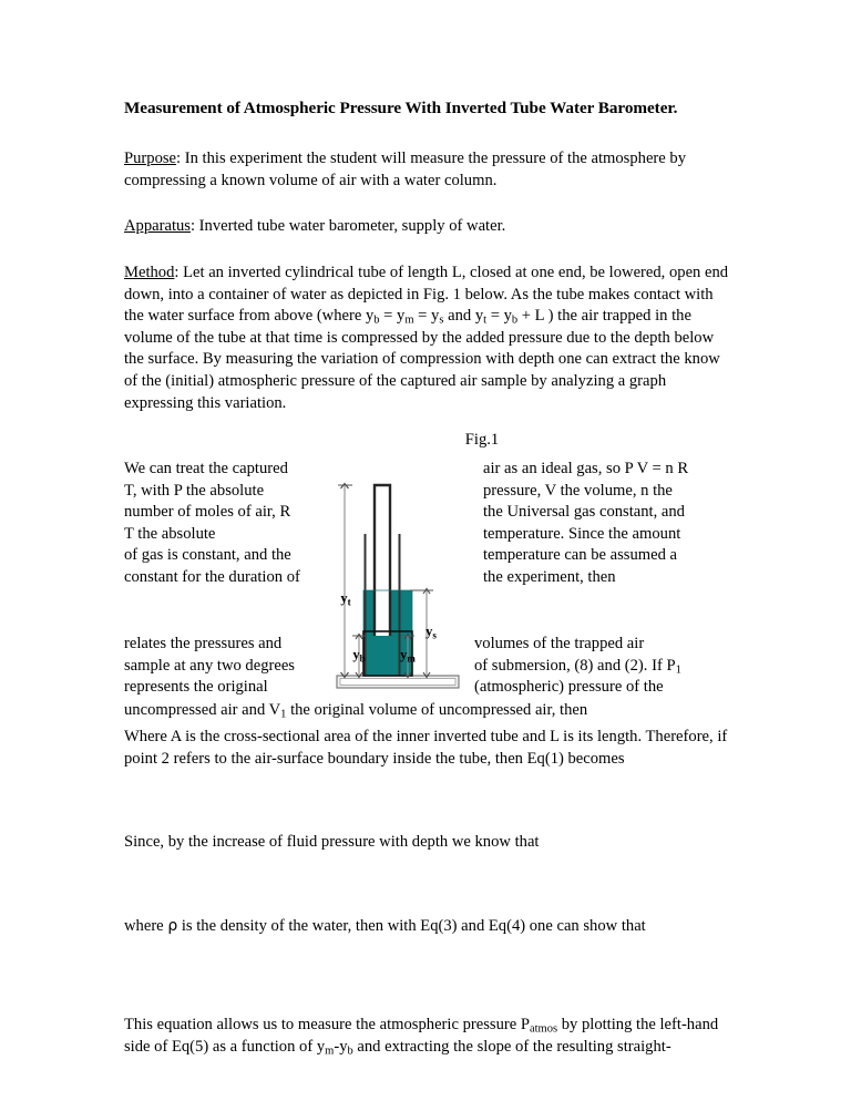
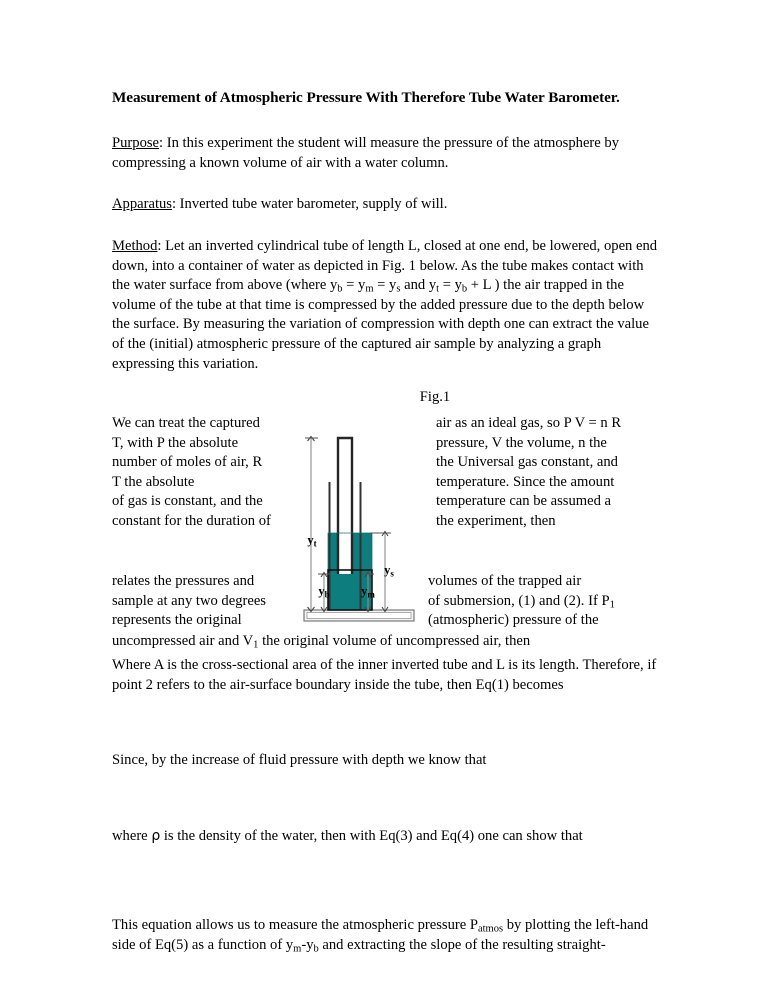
- Measurement of Atmospheric Pressure With Inverted Tube Water Barometer.
+ Measurement of Atmospheric Pressure With Therefore Tube Water Barometer.
  Purpose: In this experiment the student will measure the pressure of the atmosphere by compressing a known volume of air with a water column.
- Apparatus: Inverted tube water barometer, supply of water.
+ Apparatus: Inverted tube water barometer, supply of will.
- Method: Let an inverted cylindrical tube of length L, closed at one end, be lowered, open end down, into a container of water as depicted in Fig. 1 below. As the tube makes contact with the water surface from above (where yb = ym = ys and yt = yb + L ) the air trapped in the volume of the tube at that time is compressed by the added pressure due to the depth below the surface. By measuring the variation of compression with depth one can extract the know of the (initial) atmospheric pressure of the captured air sample by analyzing a graph expressing this variation.
+ Method: Let an inverted cylindrical tube of length L, closed at one end, be lowered, open end down, into a container of water as depicted in Fig. 1 below. As the tube makes contact with the water surface from above (where yb = ym = ys and yt = yb + L ) the air trapped in the volume of the tube at that time is compressed by the added pressure due to the depth below the surface. By measuring the variation of compression with depth one can extract the value of the (initial) atmospheric pressure of the captured air sample by analyzing a graph expressing this variation.
  Fig.1
  We can treat the captured
  T, with P the absolute
  number of moles of air, R
  T the absolute
  of gas is constant, and the
  constant for the duration of
  air as an ideal gas, so P V = n R
  pressure, V the volume, n the
  the Universal gas constant, and
  temperature. Since the amount
  temperature can be assumed a
  the experiment, then
  relates the pressures and
  sample at any two degrees
  represents the original
  volumes of the trapped air
- of submersion, (8) and (2). If P1
+ of submersion, (1) and (2). If P1
  (atmospheric) pressure of the
  uncompressed air and V1 the original volume of uncompressed air, then
  yt
  yb
  ym
  ys
  Where A is the cross-sectional area of the inner inverted tube and L is its length. Therefore, if point 2 refers to the air-surface boundary inside the tube, then Eq(1) becomes
  Since, by the increase of fluid pressure with depth we know that
  where ρ is the density of the water, then with Eq(3) and Eq(4) one can show that
  This equation allows us to measure the atmospheric pressure Patmos by plotting the left-hand side of Eq(5) as a function of ym-yb and extracting the slope of the resulting straight-
